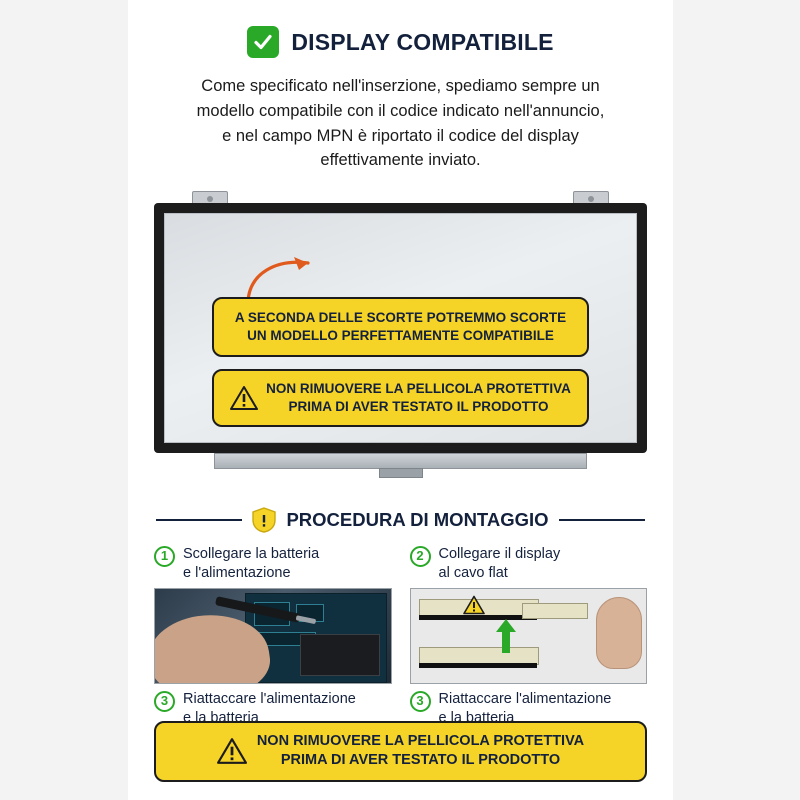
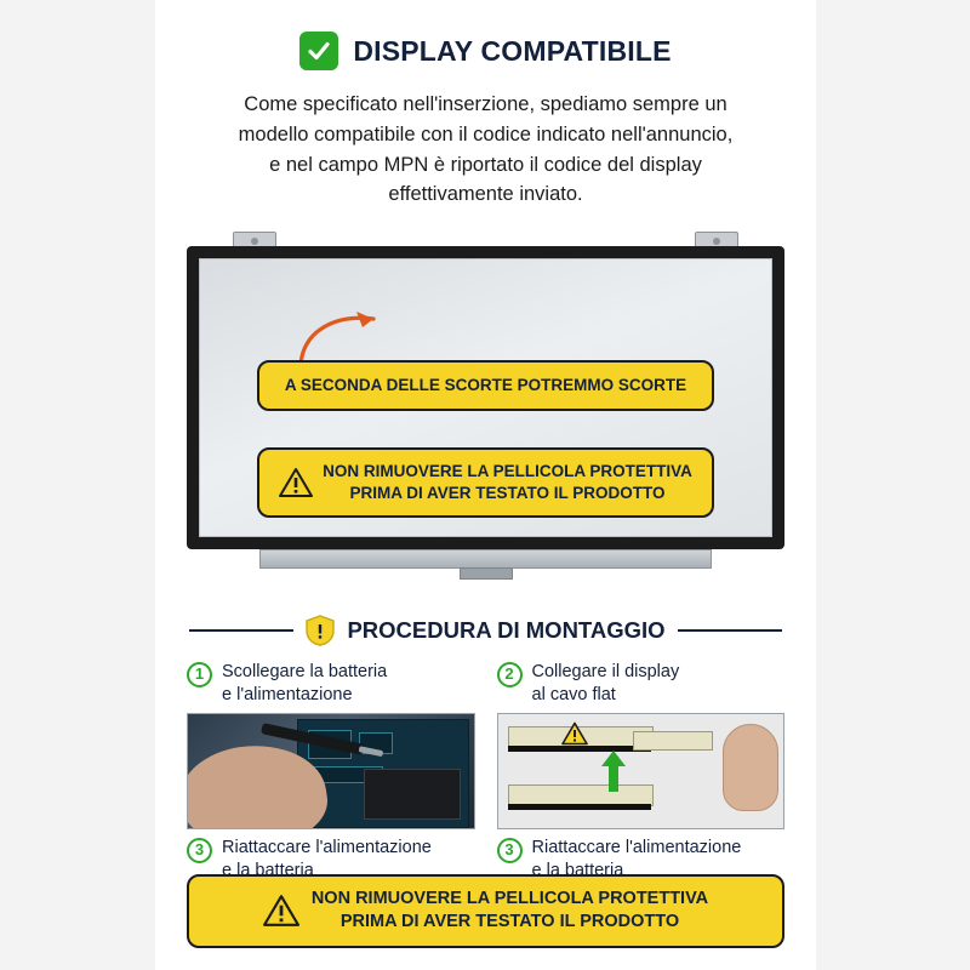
  DISPLAY COMPATIBILE
  Come specificato nell'inserzione, spediamo sempre un
  modello compatibile con il codice indicato nell'annuncio,
  e nel campo MPN è riportato il codice del display
  effettivamente inviato.
  A SECONDA DELLE SCORTE POTREMMO SCORTE
- UN MODELLO PERFETTAMENTE COMPATIBILE
  NON RIMUOVERE LA PELLICOLA PROTETTIVA
  PRIMA DI AVER TESTATO IL PRODOTTO
  PROCEDURA DI MONTAGGIO
  1
  Scollegare la batteria
  e l'alimentazione
  2
  Collegare il display
  al cavo flat
  3
  Riattaccare l'alimentazione
  e la batteria
  3
  Riattaccare l'alimentazione
  e la batteria
  NON RIMUOVERE LA PELLICOLA PROTETTIVA
  PRIMA DI AVER TESTATO IL PRODOTTO
